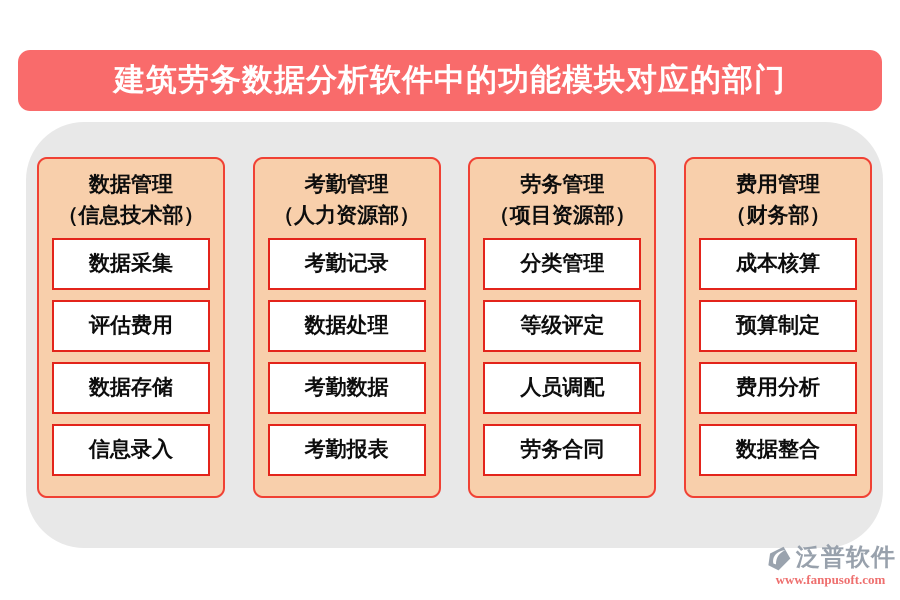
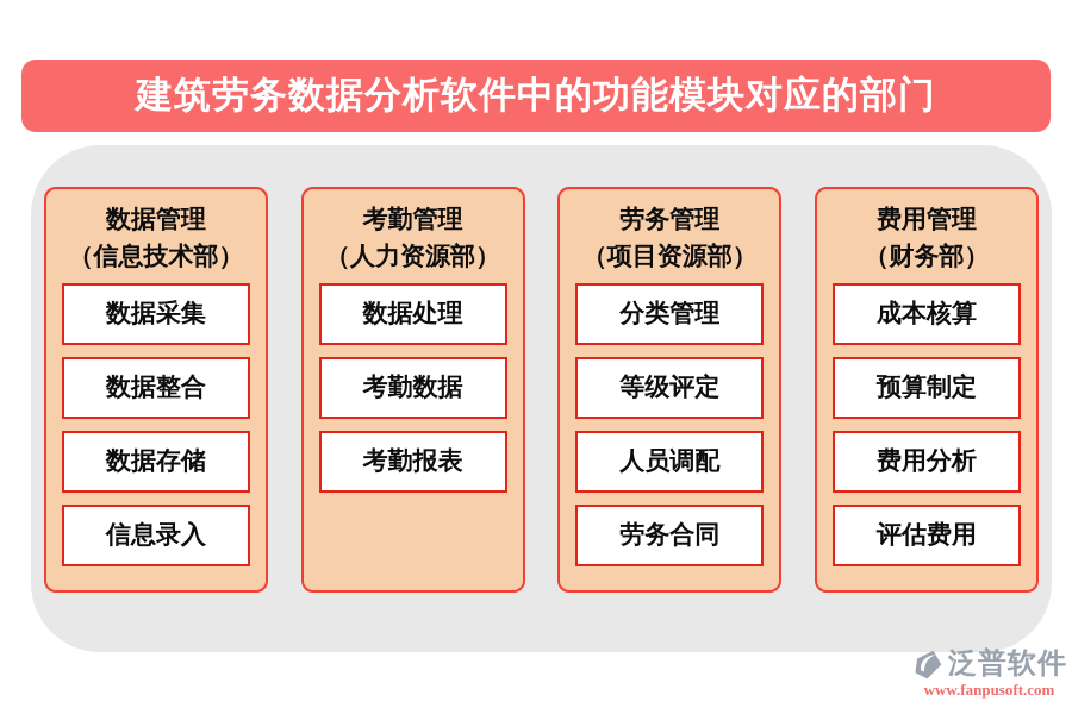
  建筑劳务数据分析软件中的功能模块对应的部门
  数据管理
  （信息技术部）
  数据采集
- 评估费用
+ 数据整合
  数据存储
  信息录入
  考勤管理
  （人力资源部）
- 考勤记录
  数据处理
  考勤数据
  考勤报表
  劳务管理
  （项目资源部）
  分类管理
  等级评定
  人员调配
  劳务合同
  费用管理
  （财务部）
  成本核算
  预算制定
  费用分析
- 数据整合
+ 评估费用
  泛普软件
  www.fanpusoft.com
